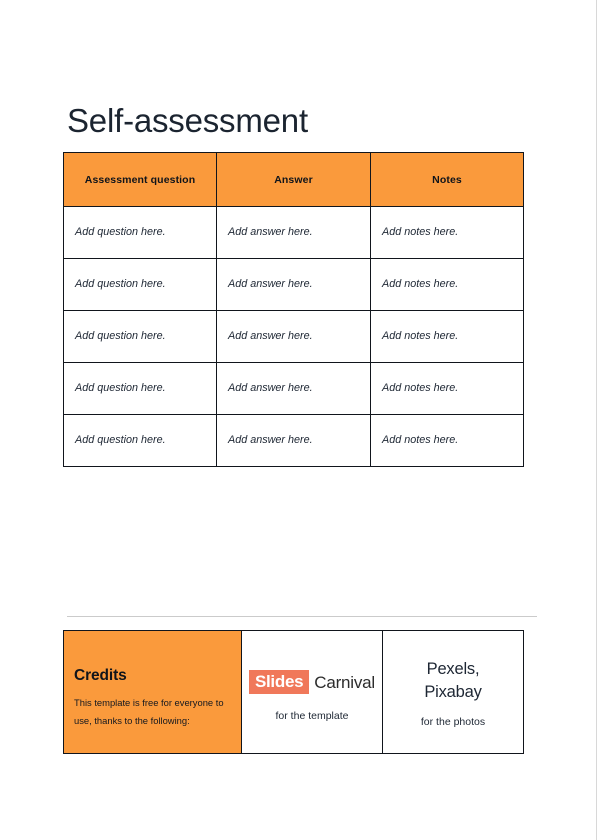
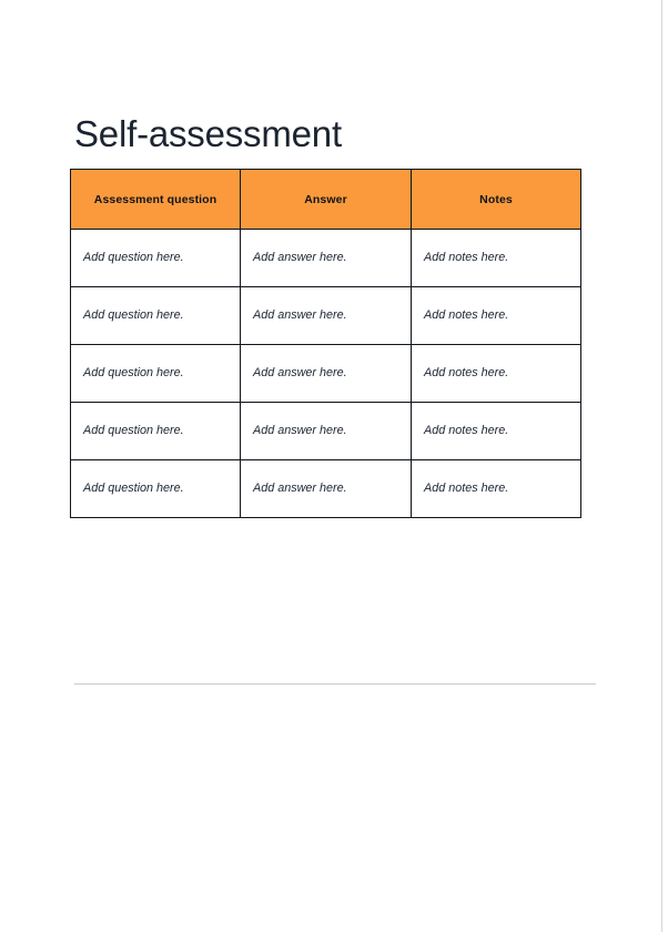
  Self-assessment
  Assessment question	Answer	Notes
  Add question here.	Add answer here.	Add notes here.
  Add question here.	Add answer here.	Add notes here.
  Add question here.	Add answer here.	Add notes here.
  Add question here.	Add answer here.	Add notes here.
  Add question here.	Add answer here.	Add notes here.
- Credits This template is free for everyone to use, thanks to the following:	Slides Carnival for the template	Pexels, Pixabay for the photos
